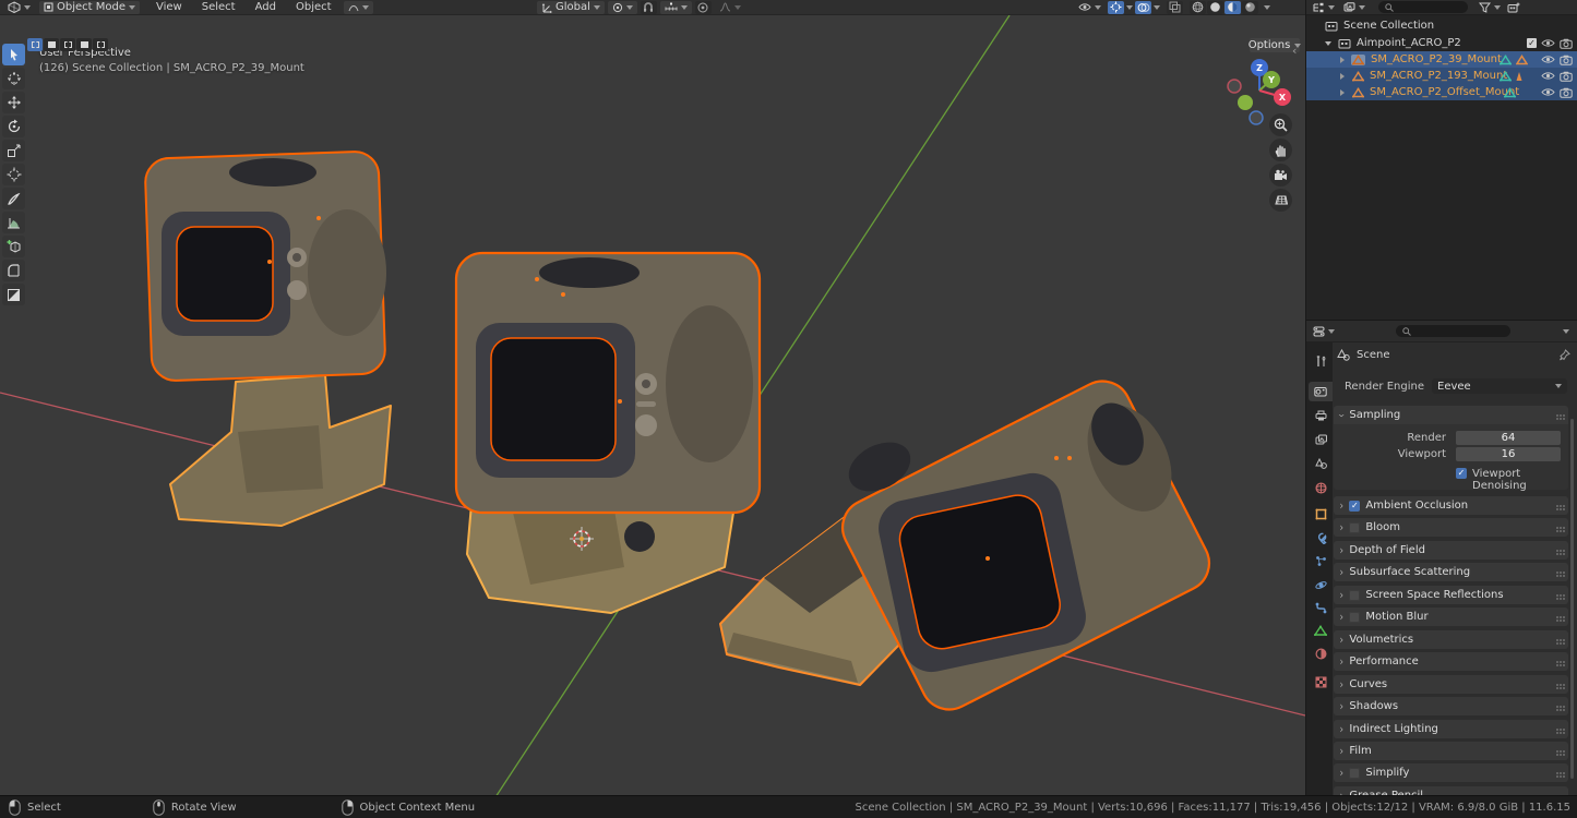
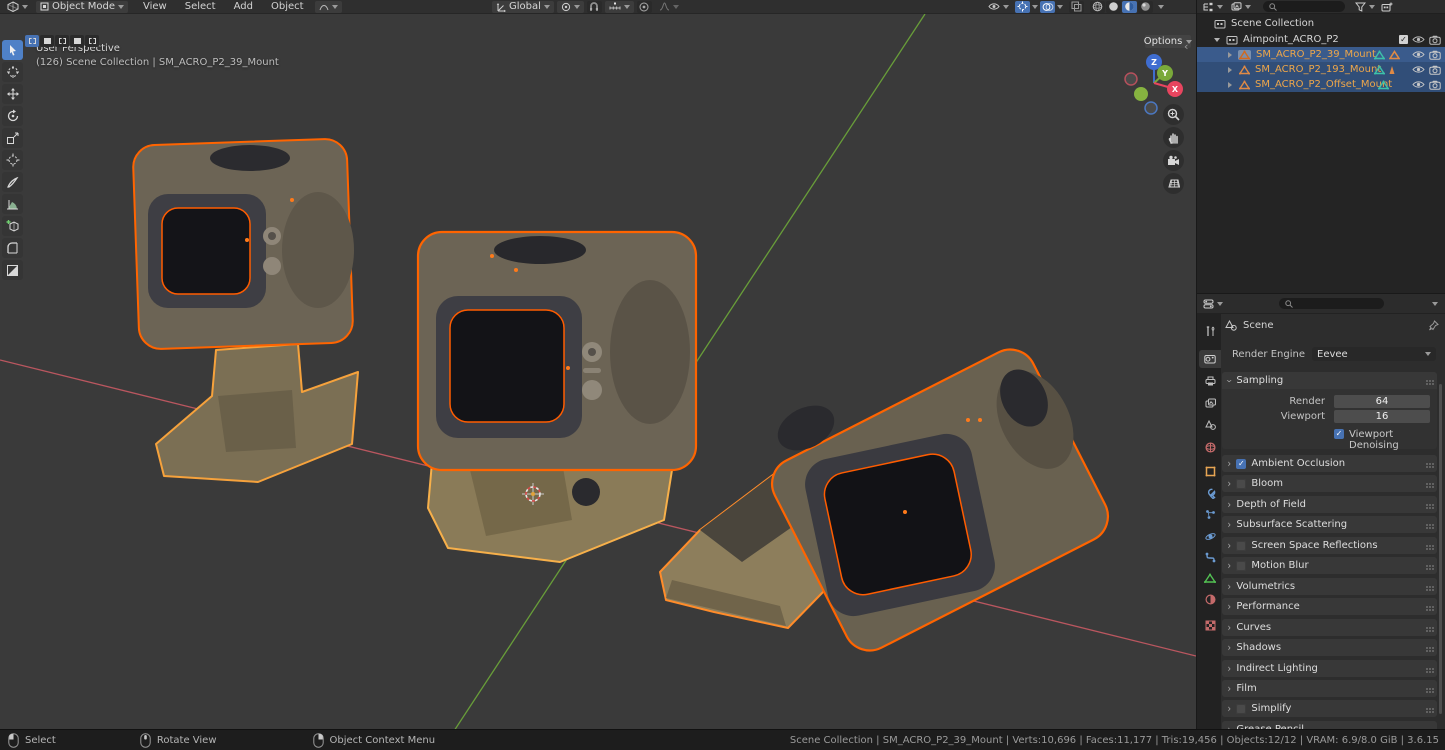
  User Perspective
  (126) Scene Collection | SM_ACRO_P2_39_Mount
  Options
  Z
  Y
  X
  ‹
  Object Mode
  View
  Select
  Add
  Object
  Global
  Scene Collection
  Aimpoint_ACRO_P2
  ✓
  SM_ACRO_P2_39_Mount
  SM_ACRO_P2_193_Mount
  SM_ACRO_P2_Offset_Mout
  Scene
  Render Engine
  Eevee
  Sampling
  Render
  64
  Viewport
  16
  ✓
  Viewport Denoising
  ›
  ✓
  Ambient Occlusion
  ›
  Bloom
  ›
  Depth of Field
  ›
  Subsurface Scattering
  ›
  Screen Space Reflections
  ›
  Motion Blur
  ›
  Volumetrics
  ›
  Performance
  ›
  Curves
  ›
  Shadows
  ›
  Indirect Lighting
  ›
  Film
  ›
  Simplify
  Select
  Rotate View
  Object Context Menu
- Scene Collection | SM_ACRO_P2_39_Mount | Verts:10,696 | Faces:11,177 | Tris:19,456 | Objects:12/12 | VRAM: 6.9/8.0 GiB | 11.6.15
+ Scene Collection | SM_ACRO_P2_39_Mount | Verts:10,696 | Faces:11,177 | Tris:19,456 | Objects:12/12 | VRAM: 6.9/8.0 GiB | 3.6.15
